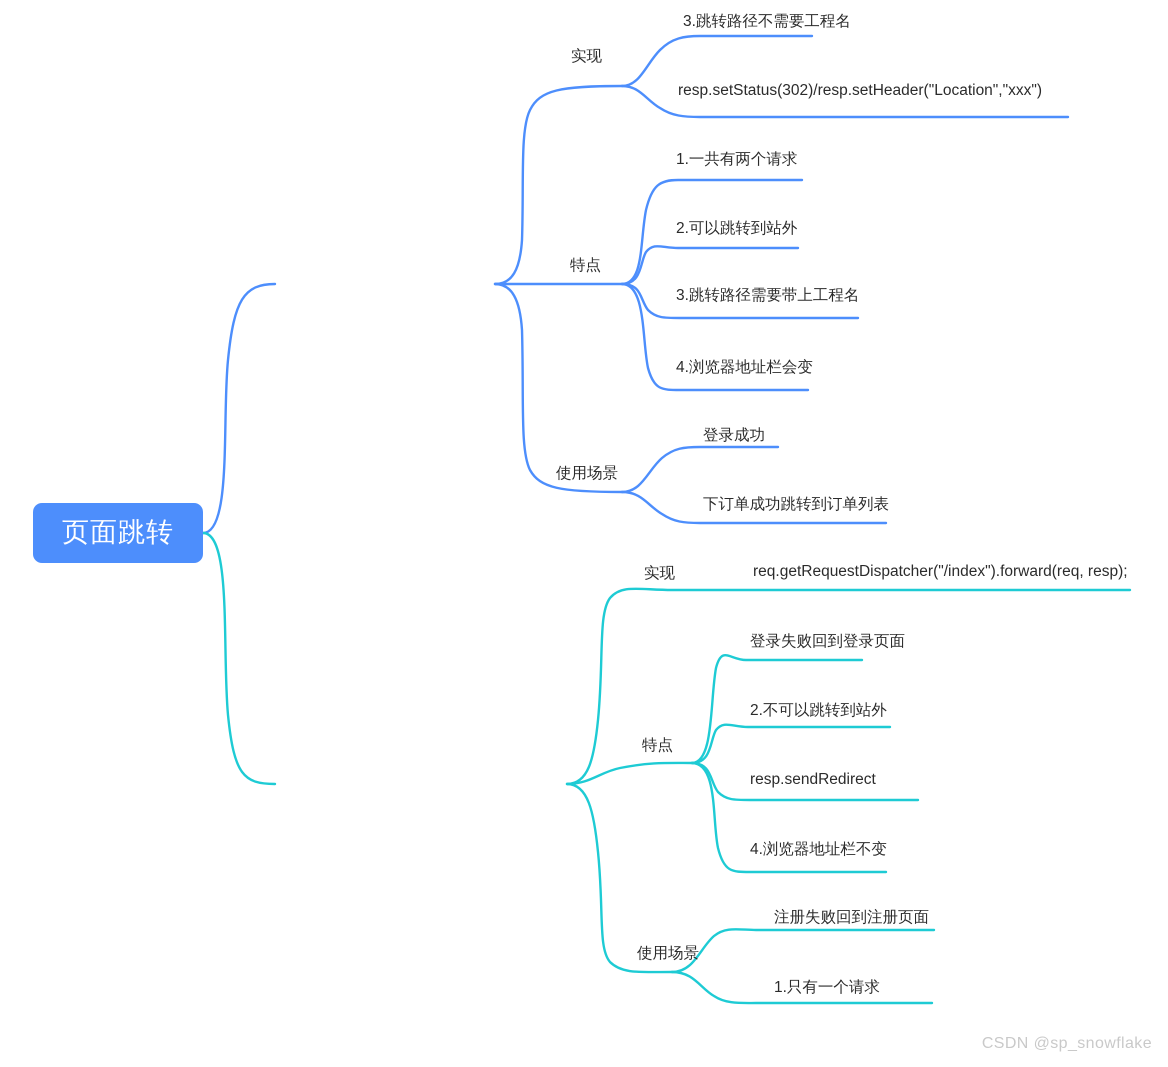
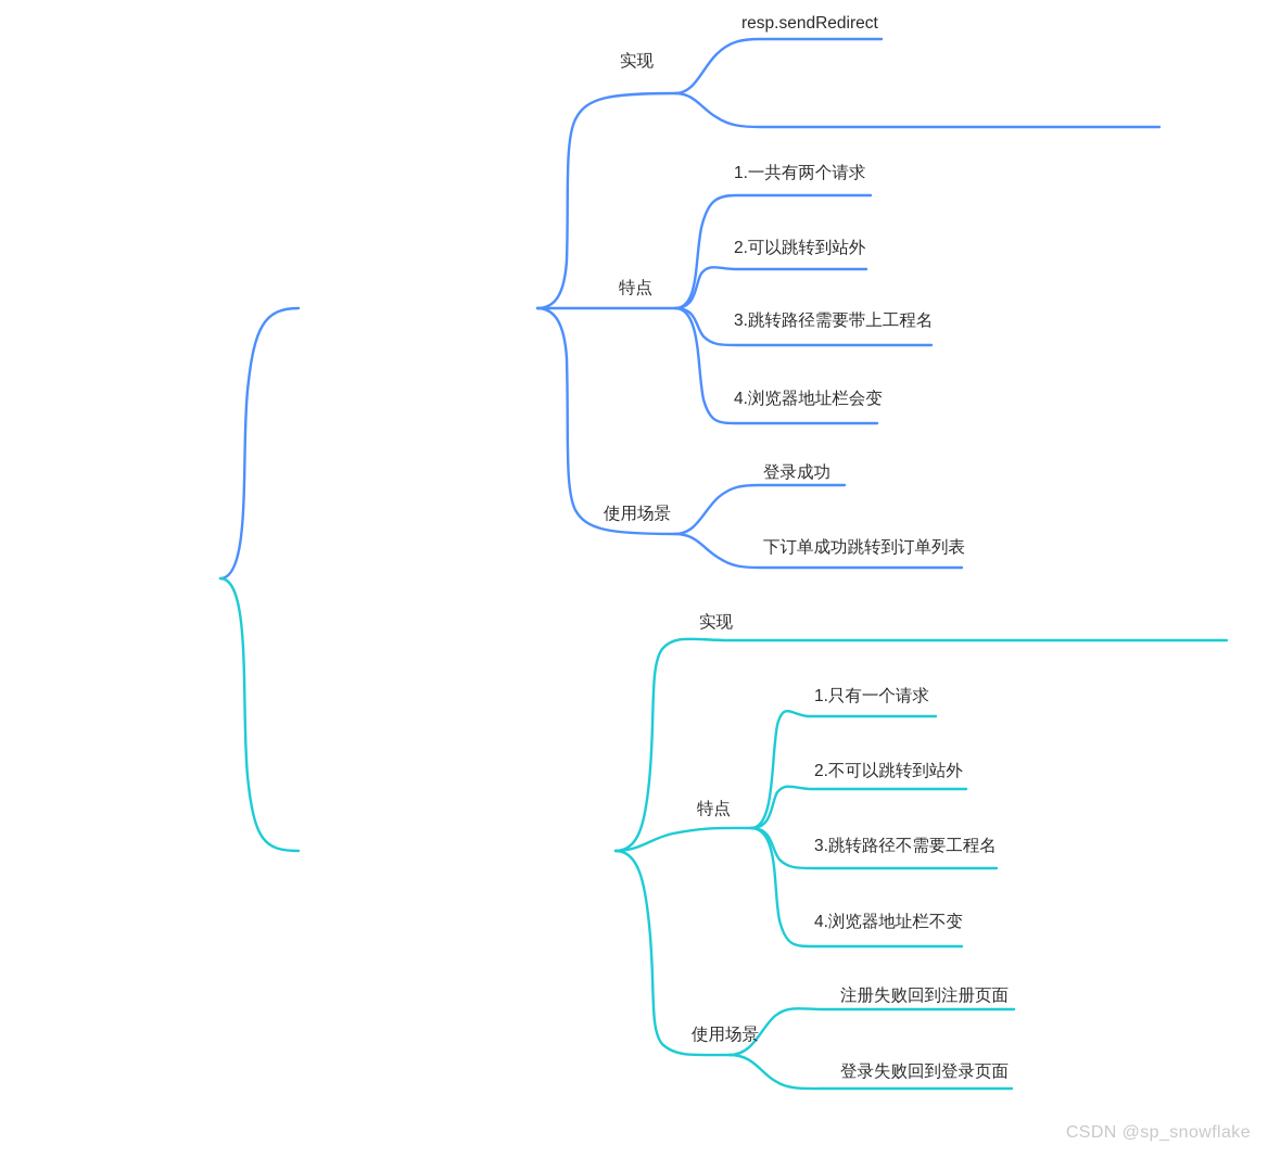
- 页面跳转
  实现
- 3.跳转路径不需要工程名
+ resp.sendRedirect
- resp.setStatus(302)/resp.setHeader("Location","xxx")
  特点
  1.一共有两个请求
  2.可以跳转到站外
  3.跳转路径需要带上工程名
  4.浏览器地址栏会变
  使用场景
  登录成功
  下订单成功跳转到订单列表
  实现
- req.getRequestDispatcher("/index").forward(req, resp);
  特点
- 登录失败回到登录页面
+ 1.只有一个请求
  2.不可以跳转到站外
- resp.sendRedirect
+ 3.跳转路径不需要工程名
  4.浏览器地址栏不变
  使用场景
  注册失败回到注册页面
- 1.只有一个请求
+ 登录失败回到登录页面
  CSDN @sp_snowflake
